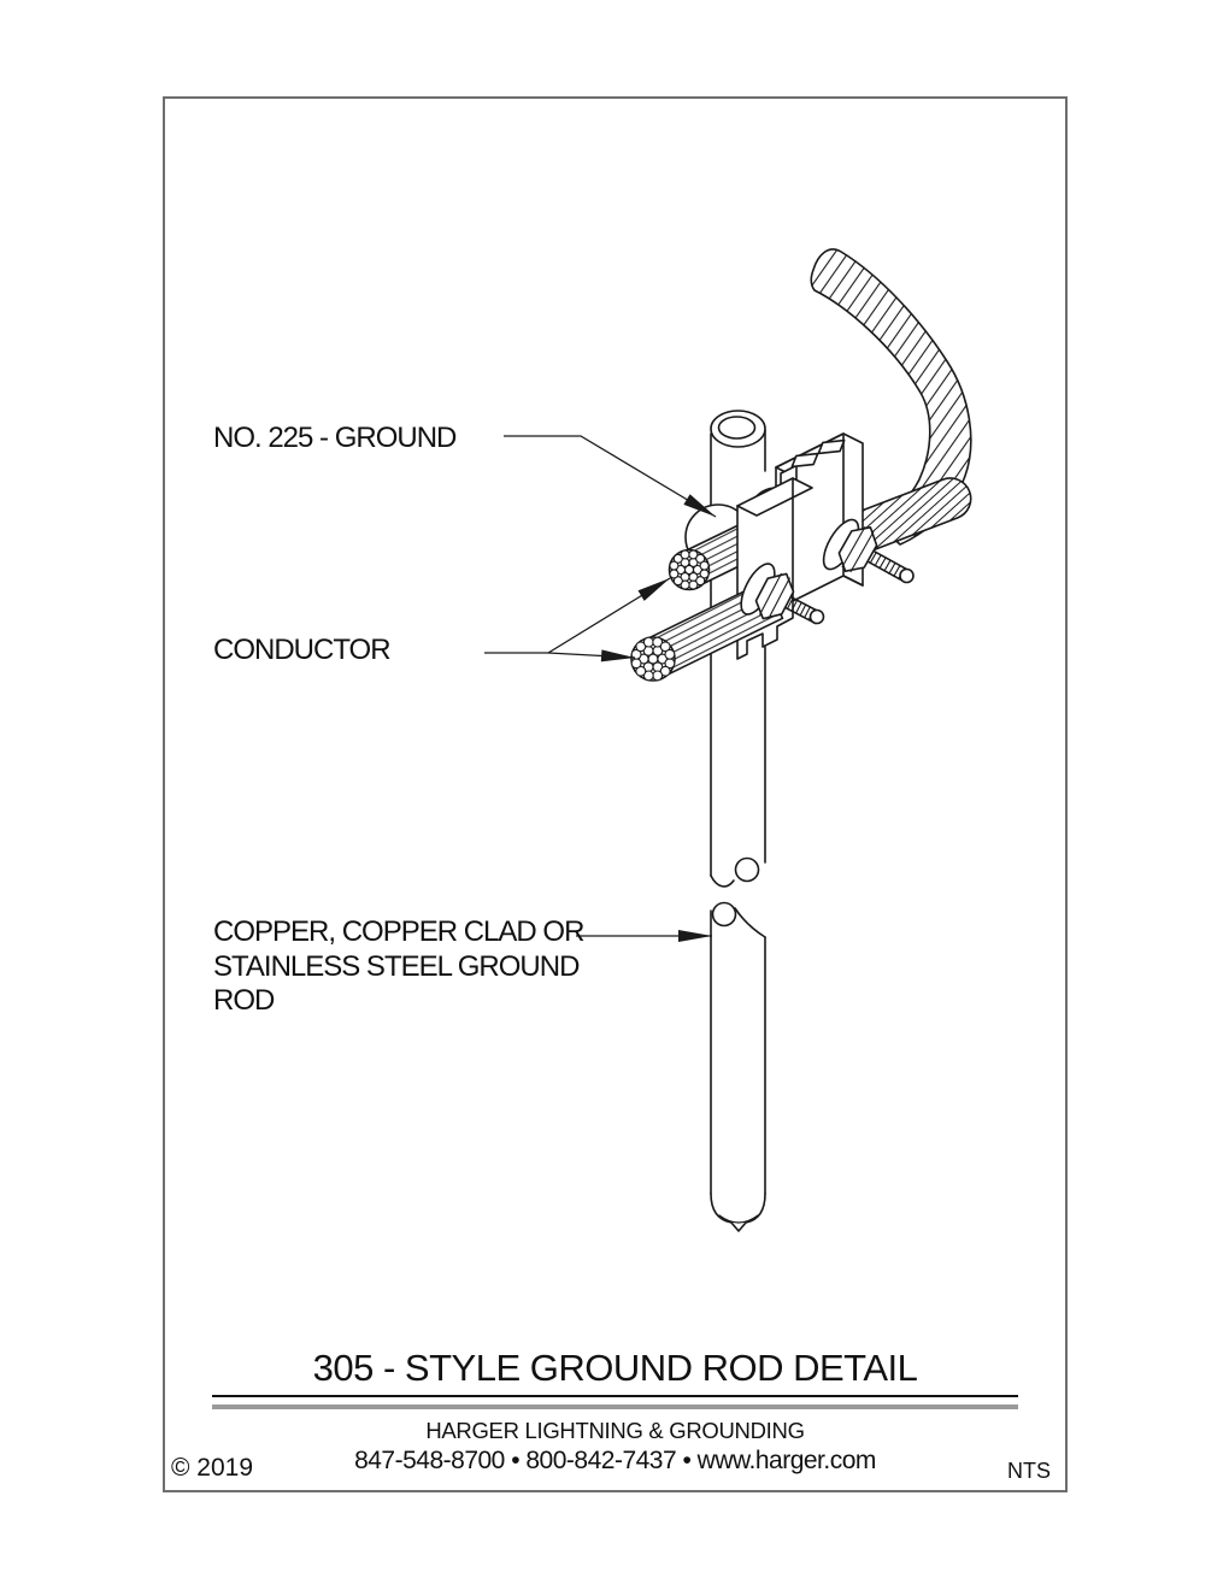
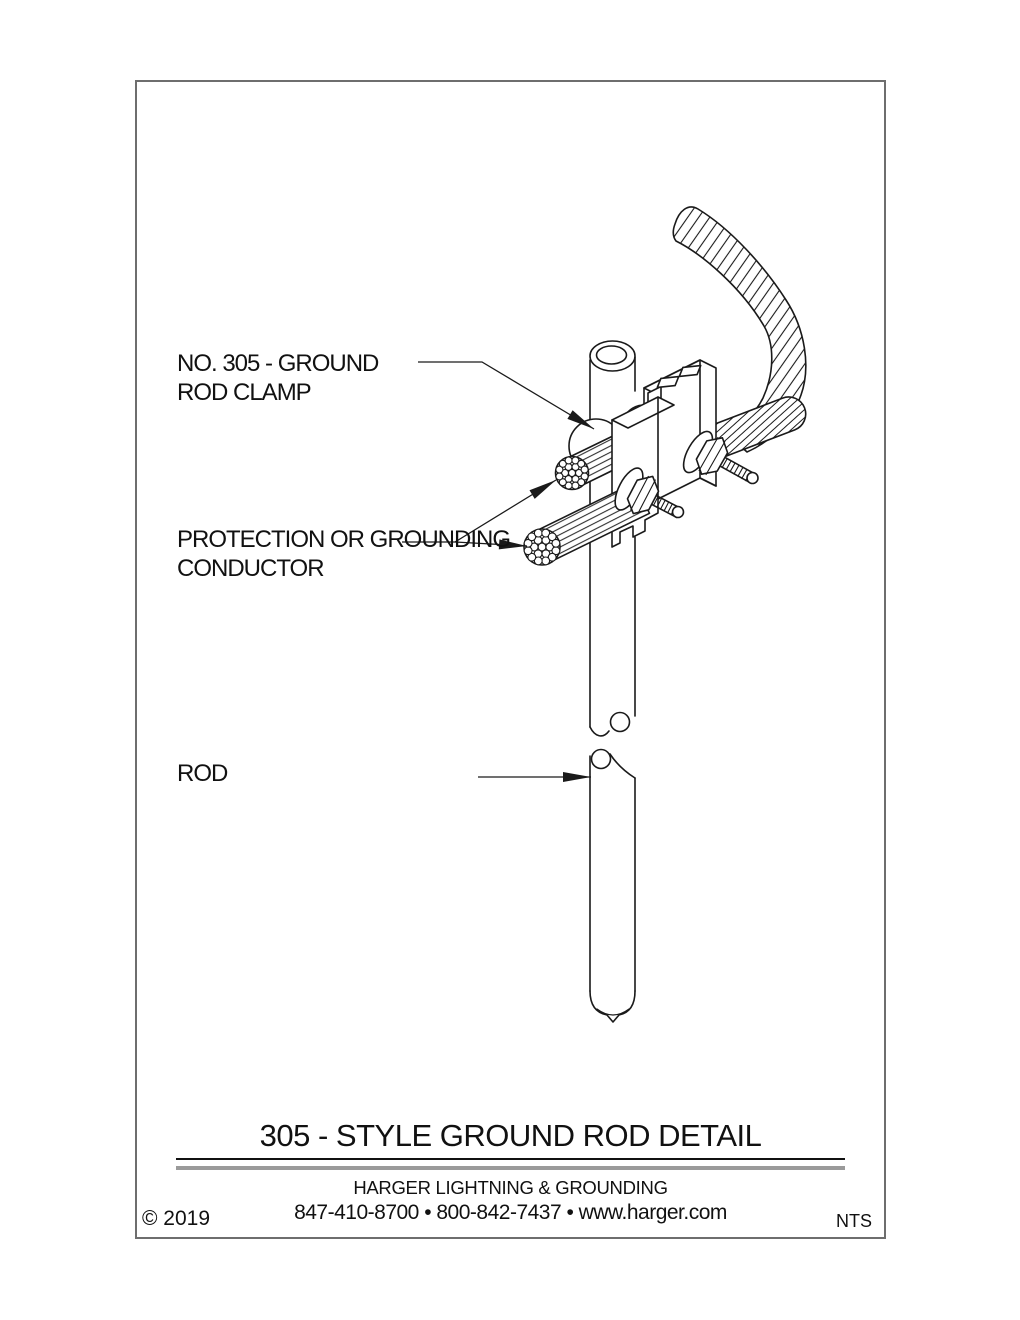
- NO. 225 - GROUND
+ NO. 305 - GROUND
+ ROD CLAMP
+ PROTECTION OR GROUNDING
  CONDUCTOR
- COPPER, COPPER CLAD OR
- STAINLESS STEEL GROUND
  ROD
  305 - STYLE GROUND ROD DETAIL
  HARGER LIGHTNING & GROUNDING
- 847-548-8700 • 800-842-7437 • www.harger.com
+ 847-410-8700 • 800-842-7437 • www.harger.com
  © 2019
  NTS
